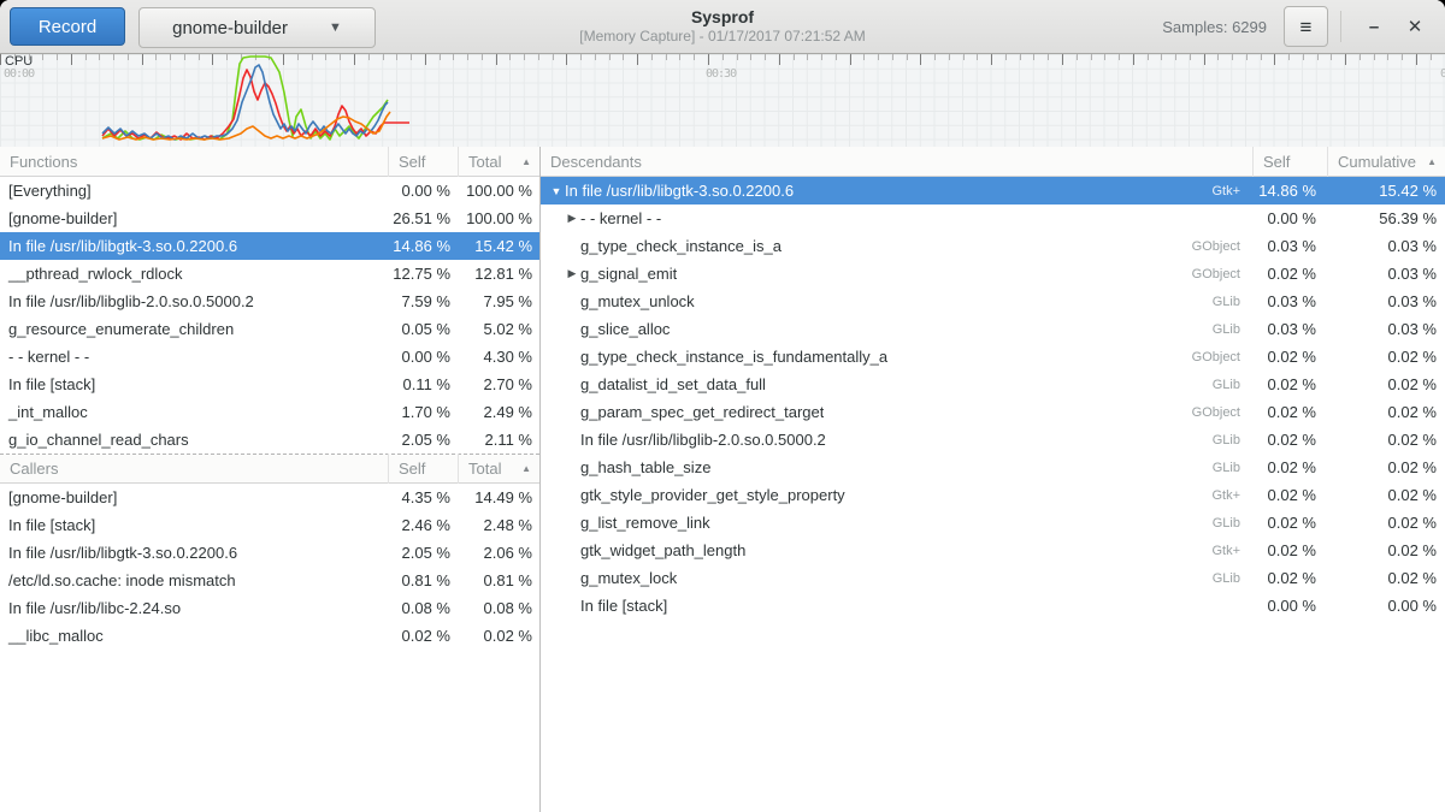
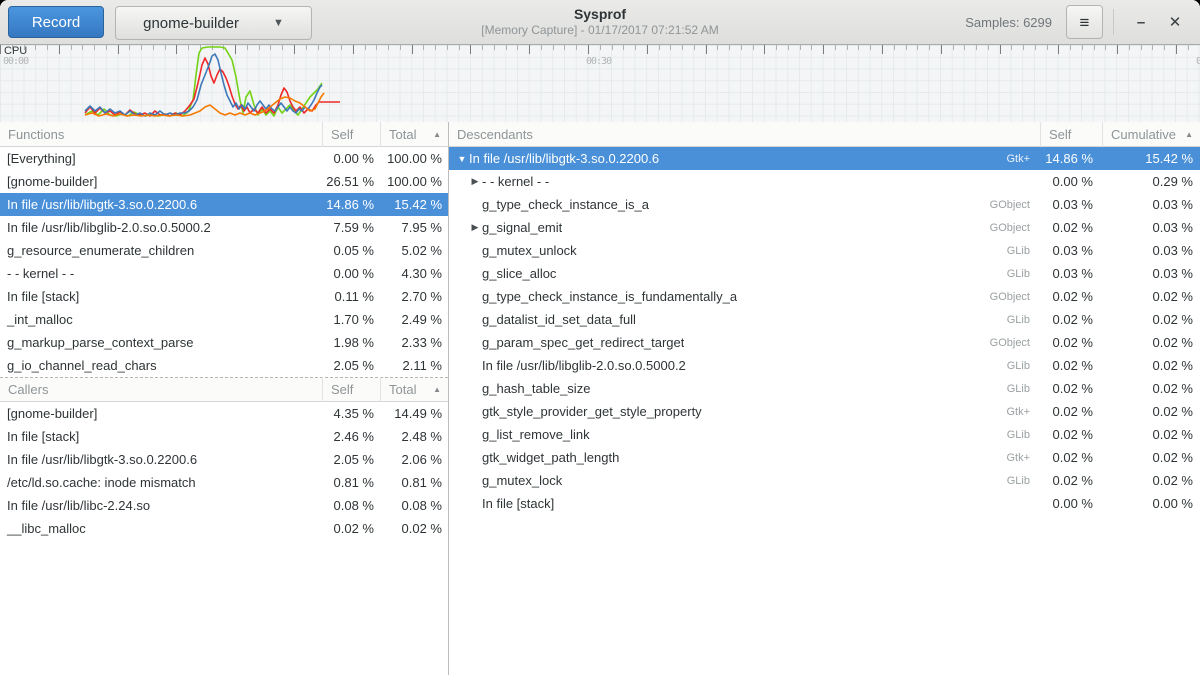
  Record
  gnome-builder
  ▼
  Sysprof
  [Memory Capture] - 01/17/2017 07:21:52 AM
  Samples: 6299
  ≡
  –
  ✕
  CPU
  00:00
  00:30
  Functions
  Self
  Total
  ▲
  [Everything]
  0.00 %
  100.00 %
  [gnome-builder]
  26.51 %
  100.00 %
  In file /usr/lib/libgtk-3.so.0.2200.6
  14.86 %
  15.42 %
- __pthread_rwlock_rdlock
- 12.75 %
- 12.81 %
  In file /usr/lib/libglib-2.0.so.0.5000.2
  7.59 %
  7.95 %
  g_resource_enumerate_children
  0.05 %
  5.02 %
  - - kernel - -
  0.00 %
  4.30 %
  In file [stack]
  0.11 %
  2.70 %
  _int_malloc
  1.70 %
  2.49 %
+ g_markup_parse_context_parse
+ 1.98 %
+ 2.33 %
  g_io_channel_read_chars
  2.05 %
  2.11 %
  Callers
  Self
  Total
  ▲
  [gnome-builder]
  4.35 %
  14.49 %
  In file [stack]
  2.46 %
  2.48 %
  In file /usr/lib/libgtk-3.so.0.2200.6
  2.05 %
  2.06 %
  /etc/ld.so.cache: inode mismatch
  0.81 %
  0.81 %
  In file /usr/lib/libc-2.24.so
  0.08 %
  0.08 %
  __libc_malloc
  0.02 %
  0.02 %
  Descendants
  Self
  Cumulative
  ▲
  ▼
  In file /usr/lib/libgtk-3.so.0.2200.6
  Gtk+
  14.86 %
  15.42 %
  ▶
  - - kernel - -
  0.00 %
- 56.39 %
+ 0.29 %
  g_type_check_instance_is_a
  GObject
  0.03 %
  0.03 %
  ▶
  g_signal_emit
  GObject
  0.02 %
  0.03 %
  g_mutex_unlock
  GLib
  0.03 %
  0.03 %
  g_slice_alloc
  GLib
  0.03 %
  0.03 %
  g_type_check_instance_is_fundamentally_a
  GObject
  0.02 %
  0.02 %
  g_datalist_id_set_data_full
  GLib
  0.02 %
  0.02 %
  g_param_spec_get_redirect_target
  GObject
  0.02 %
  0.02 %
  In file /usr/lib/libglib-2.0.so.0.5000.2
  GLib
  0.02 %
  0.02 %
  g_hash_table_size
  GLib
  0.02 %
  0.02 %
  gtk_style_provider_get_style_property
  Gtk+
  0.02 %
  0.02 %
  g_list_remove_link
  GLib
  0.02 %
  0.02 %
  gtk_widget_path_length
  Gtk+
  0.02 %
  0.02 %
  g_mutex_lock
  GLib
  0.02 %
  0.02 %
  In file [stack]
  0.00 %
  0.00 %
